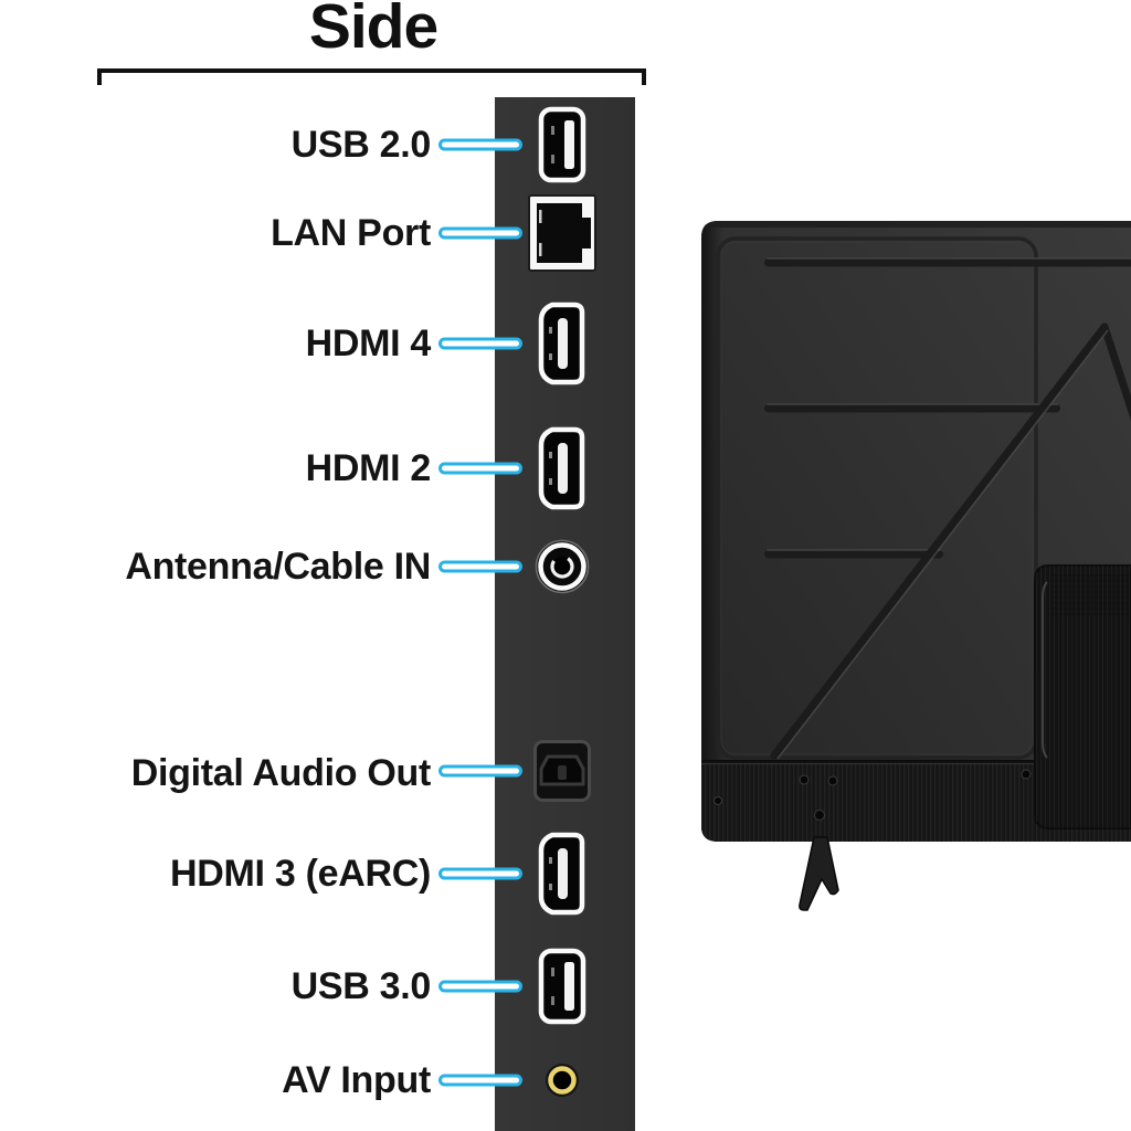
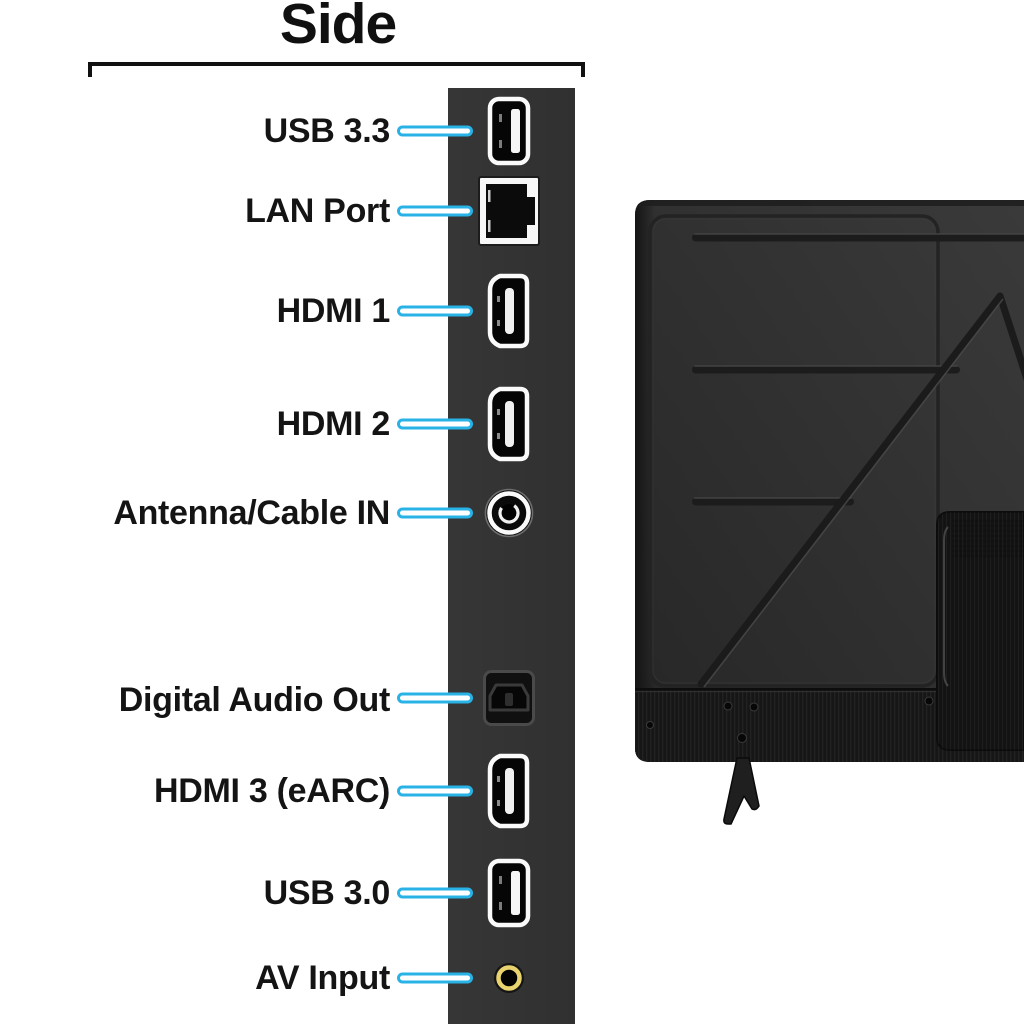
  Side
- USB 2.0
+ USB 3.3
  LAN Port
- HDMI 4
+ HDMI 1
  HDMI 2
  Antenna/Cable IN
  Digital Audio Out
  HDMI 3 (eARC)
  USB 3.0
  AV Input
